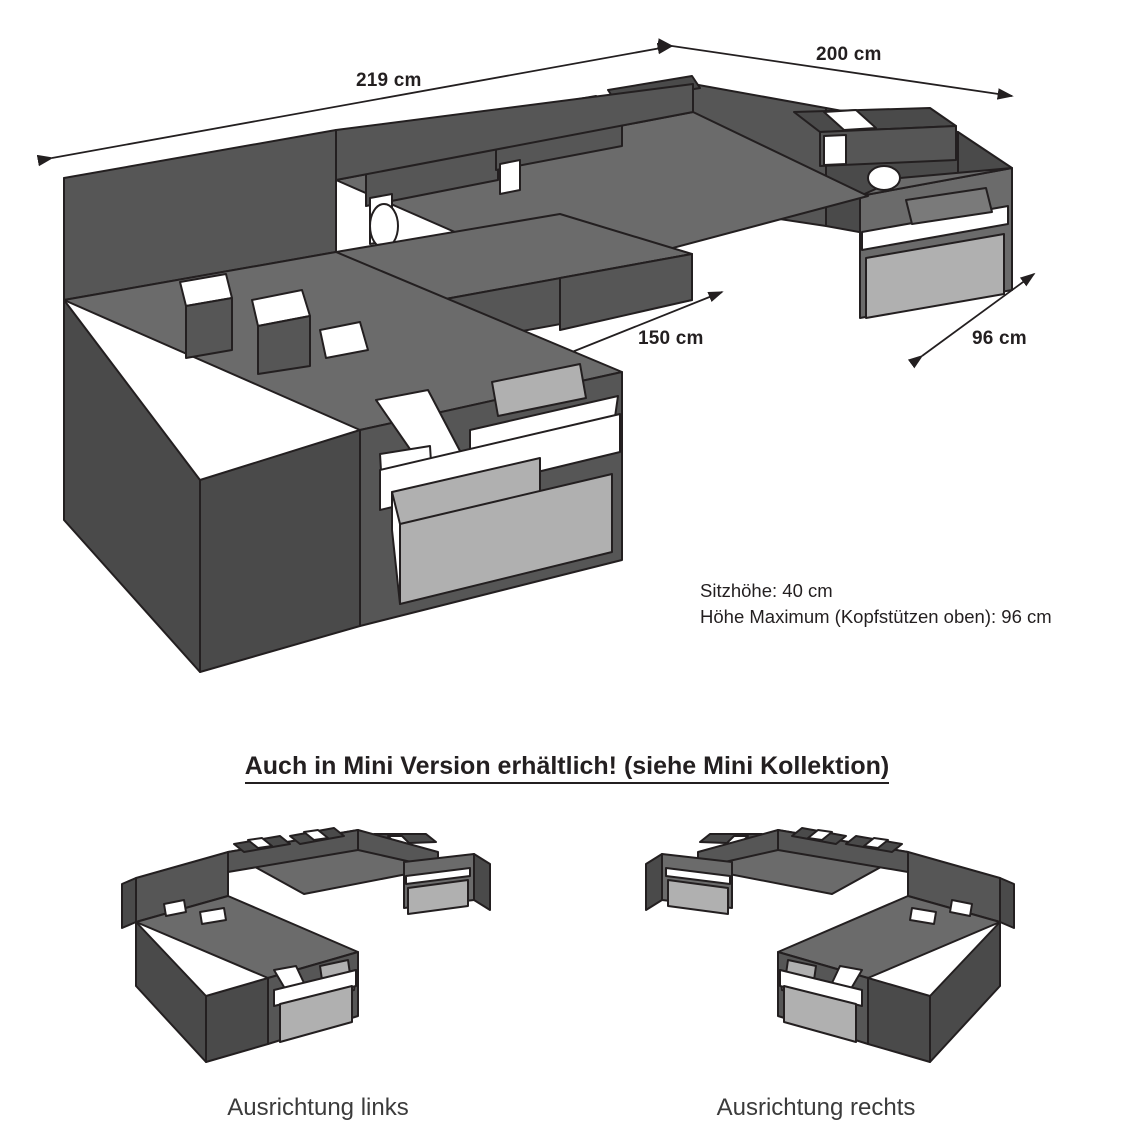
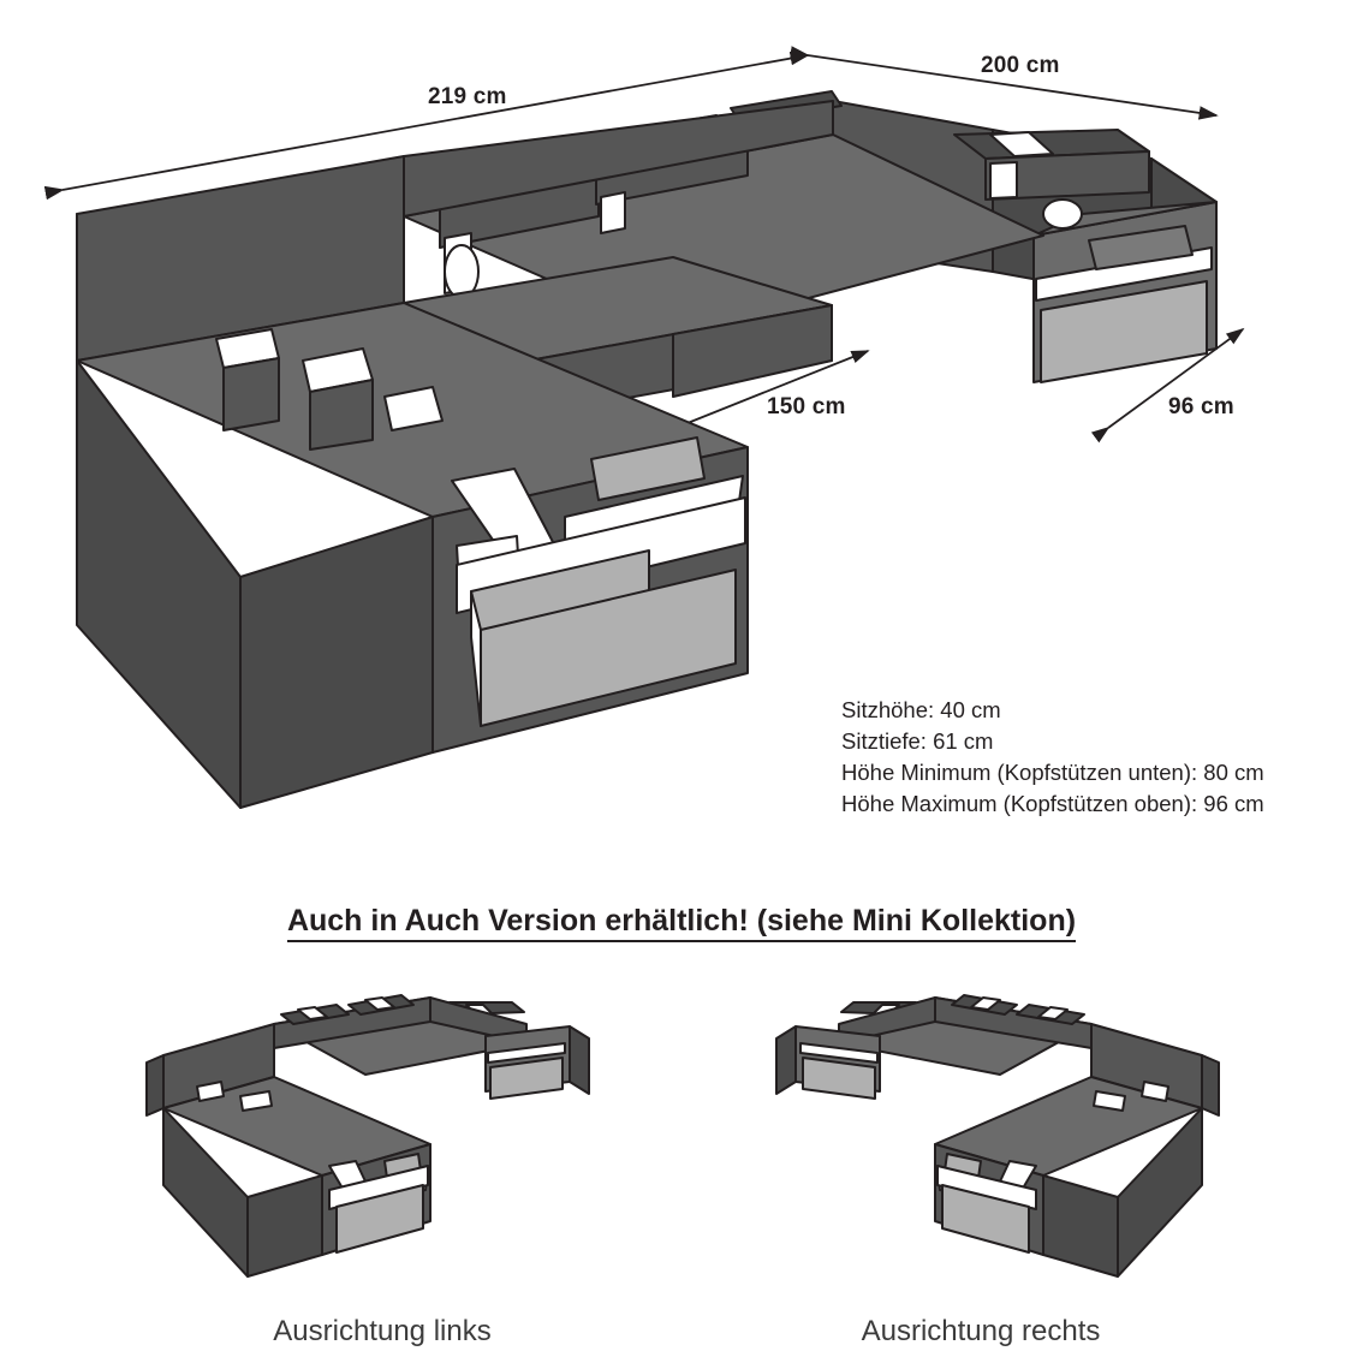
  219 cm
  200 cm
  150 cm
  96 cm
  Sitzhöhe: 40 cm
+ Sitztiefe: 61 cm
+ Höhe Minimum (Kopfstützen unten): 80 cm
  Höhe Maximum (Kopfstützen oben): 96 cm
- Auch in Mini Version erhältlich! (siehe Mini Kollektion)
+ Auch in Auch Version erhältlich! (siehe Mini Kollektion)
  Ausrichtung links
  Ausrichtung rechts
